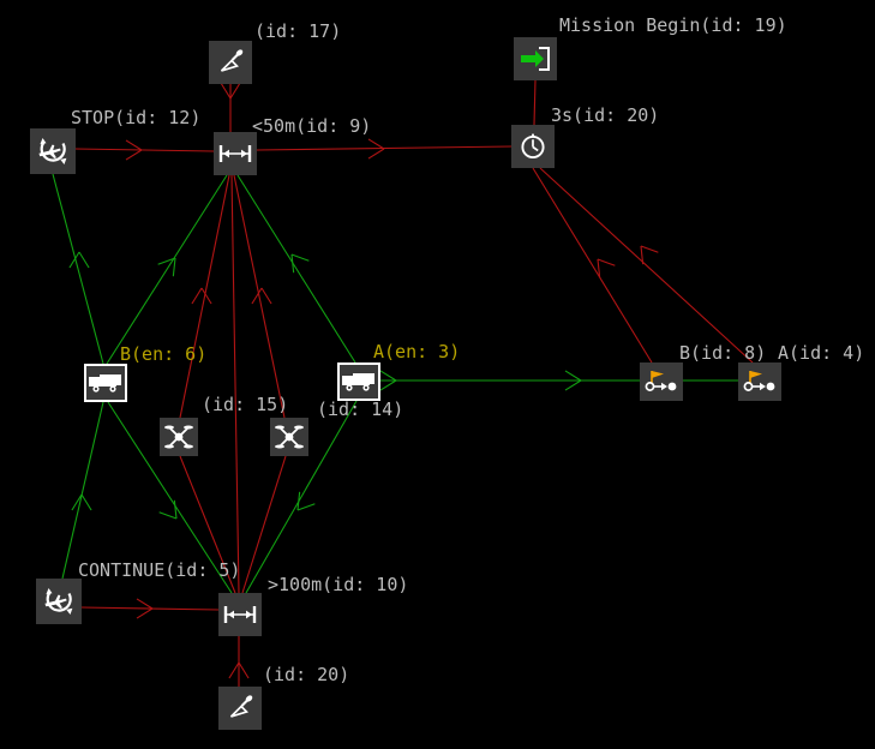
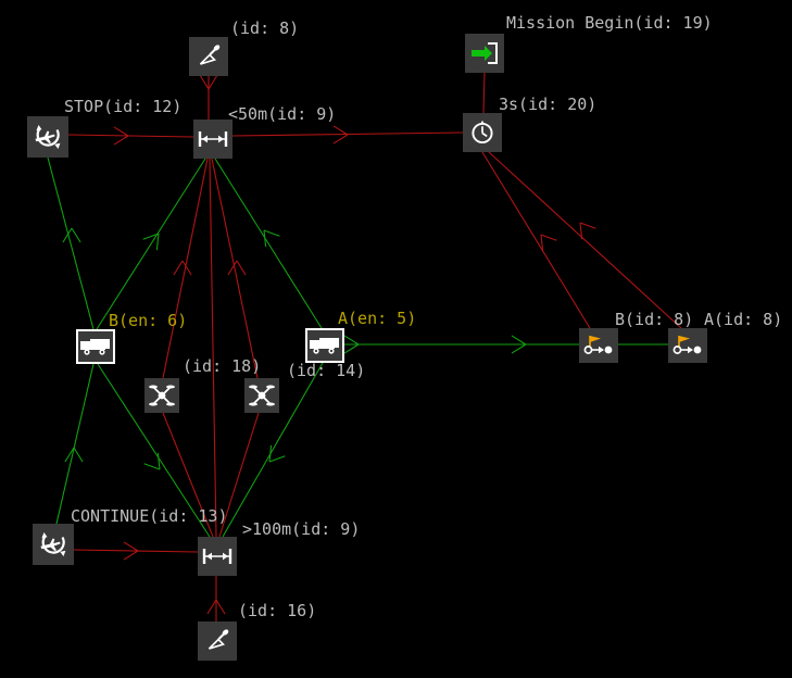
- (id: 17)
+ (id: 8)
  Mission Begin(id: 19)
  STOP(id: 12)
  <50m(id: 9)
  3s(id: 20)
  B(en: 6)
- A(en: 3)
+ A(en: 5)
  B(id: 8)
- A(id: 4)
+ A(id: 8)
- (id: 15)
+ (id: 18)
  (id: 14)
- CONTINUE(id: 5)
+ CONTINUE(id: 13)
- >100m(id: 10)
+ >100m(id: 9)
- (id: 20)
+ (id: 16)
